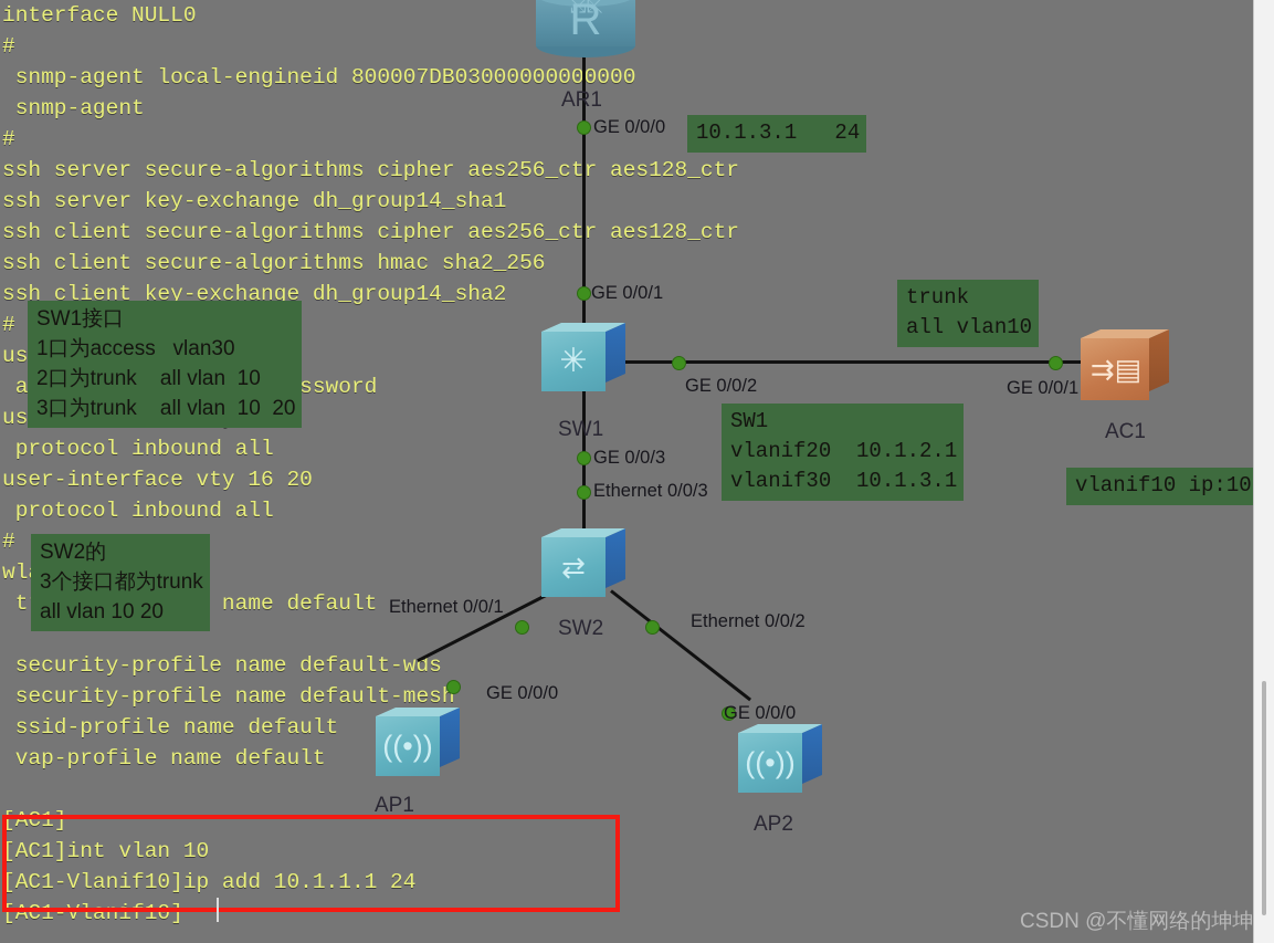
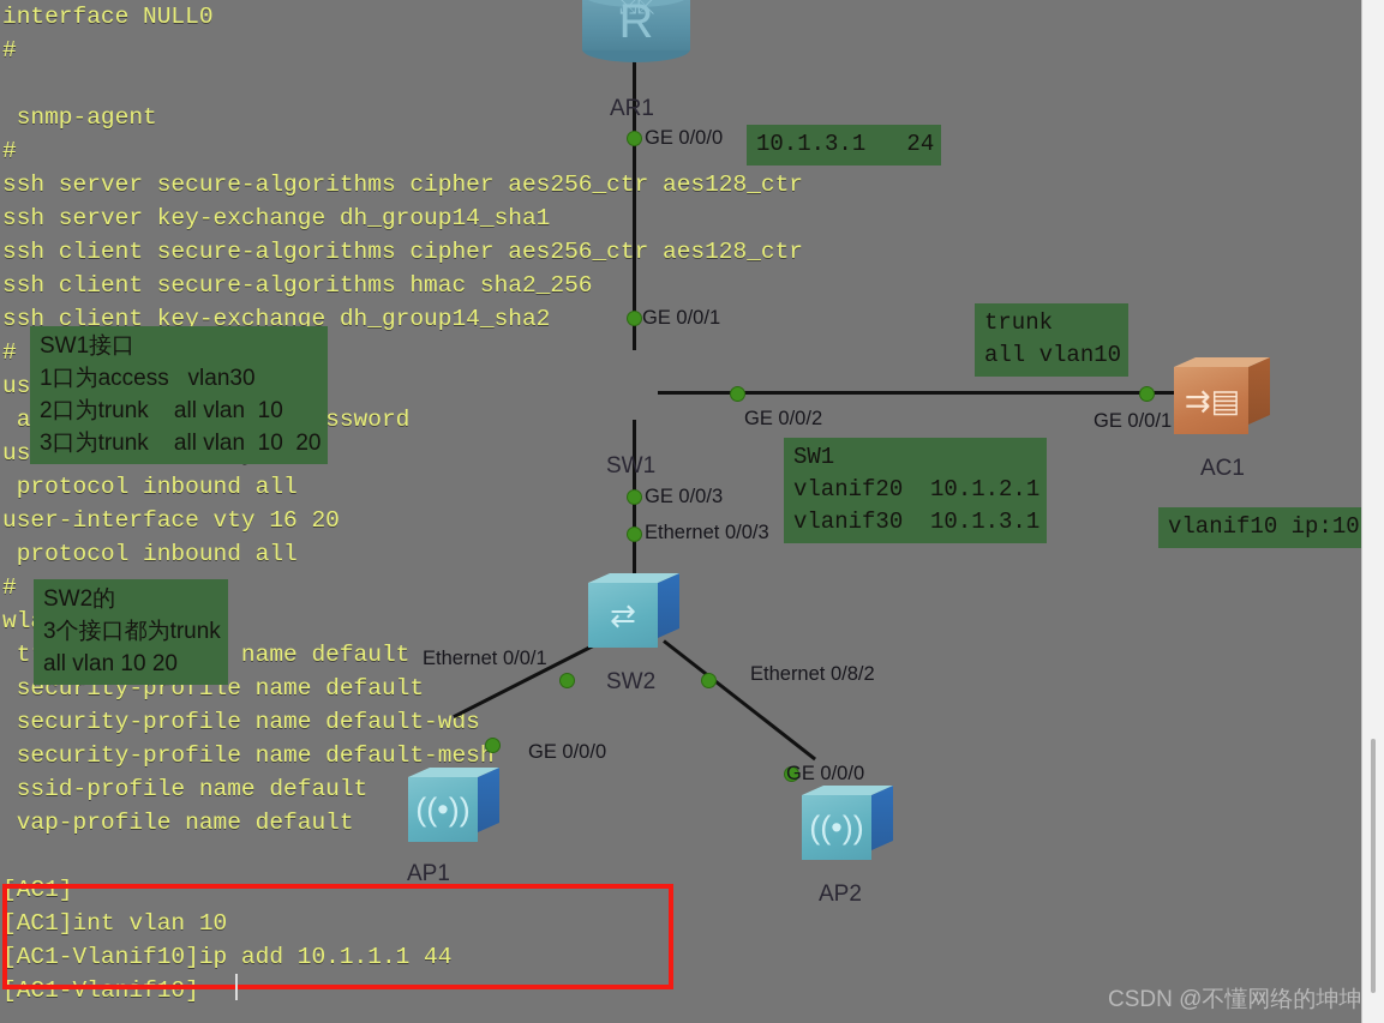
  interface NULL0
  #
- snmp-agent local-engineid 800007DB03000000000000
  snmp-agent
  #
  ssh server secure-algorithms cipher aes256_ctr aes128_ctr
  ssh server key-exchange dh_group14_sha1
  ssh client secure-algorithms cipher aes256_ctr aes128_ctr
  ssh client secure-algorithms hmac sha2_256
  ssh client key-exchange dh_group14_sha2
  #
  protocol inbound all
  user-interface vty 16 20
  protocol inbound all
  #
+ security-profile name default
  security-profile name default-wds
  security-profile name default-mesh
  ssid-profile name default
  vap-profile name default
  [AC1]
  [AC1]int vlan 10
- [AC1-Vlanif10]ip add 10.1.1.1 24
+ [AC1-Vlanif10]ip add 10.1.1.1 44
  [AC1-Vlanif10]
  ⤩⤪
  R
- ✳
  ⇄
  ⇉▤
  ((•))
  ((•))
  AR1
  SW1
  SW2
  AC1
  AP1
  AP2
  GE 0/0/0
  GE 0/0/1
  GE 0/0/2
  GE 0/0/3
  Ethernet 0/0/3
  Ethernet 0/0/1
- Ethernet 0/0/2
+ Ethernet 0/8/2
  GE 0/0/0
  GE 0/0/0
  GE 0/0/1
  10.1.3.1 24
  trunk
  all vlan10
  SW1
  vlanif20 10.1.2.1
  vlanif30 10.1.3.1
  vlanif10 ip:10
  SW1接口
  1口为access vlan30
  2口为trunk all vlan 10
  3口为trunk all vlan 10 20
  SW2的
  3个接口都为trunk
  all vlan 10 20
  CSDN @不懂网络的坤坤
